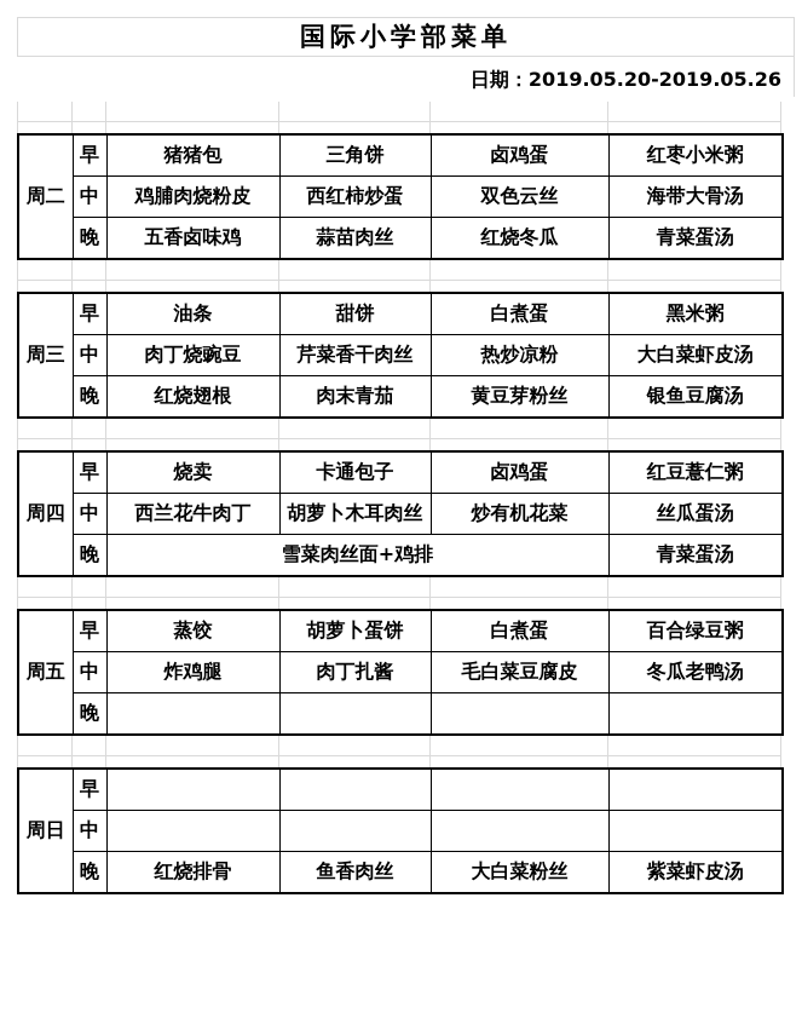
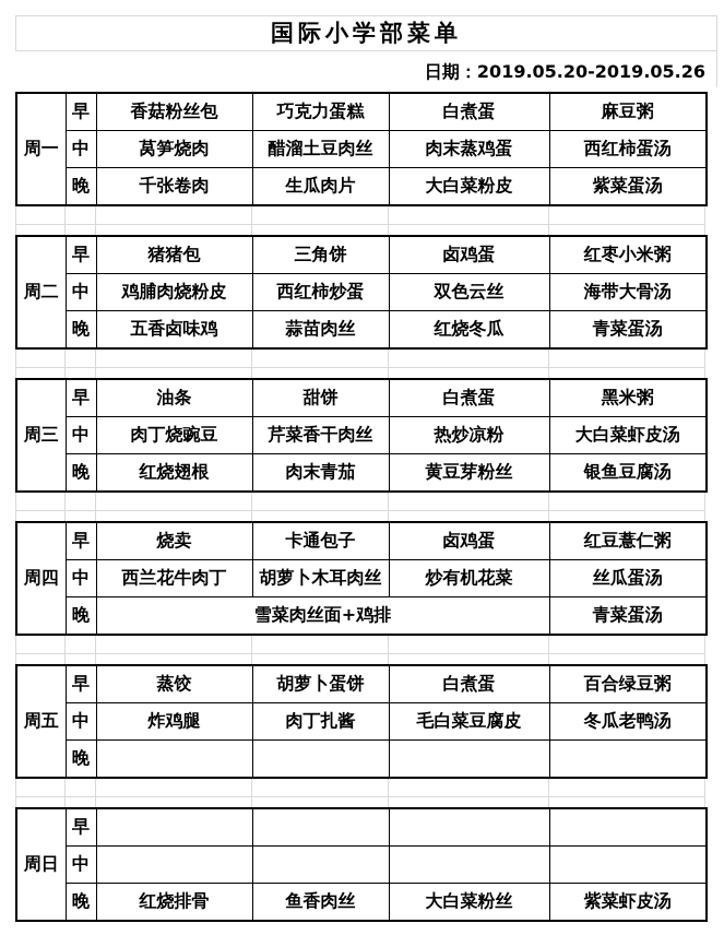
  国际小学部菜单
  日期：2019.05.20-2019.05.26
+ 周一	早	香菇粉丝包	巧克力蛋糕	白煮蛋	麻豆粥
+ 中	莴笋烧肉	醋溜土豆肉丝	肉末蒸鸡蛋	西红柿蛋汤
+ 晚	千张卷肉	生瓜肉片	大白菜粉皮	紫菜蛋汤
  周二	早	猪猪包	三角饼	卤鸡蛋	红枣小米粥
  中	鸡脯肉烧粉皮	西红柿炒蛋	双色云丝	海带大骨汤
  晚	五香卤味鸡	蒜苗肉丝	红烧冬瓜	青菜蛋汤
  周三	早	油条	甜饼	白煮蛋	黑米粥
  中	肉丁烧豌豆	芹菜香干肉丝	热炒凉粉	大白菜虾皮汤
  晚	红烧翅根	肉末青茄	黄豆芽粉丝	银鱼豆腐汤
  周四	早	烧卖	卡通包子	卤鸡蛋	红豆薏仁粥
  中	西兰花牛肉丁	胡萝卜木耳肉丝	炒有机花菜	丝瓜蛋汤
  晚	雪菜肉丝面+鸡排	青菜蛋汤
  周五	早	蒸饺	胡萝卜蛋饼	白煮蛋	百合绿豆粥
  中	炸鸡腿	肉丁扎酱	毛白菜豆腐皮	冬瓜老鸭汤
  晚
  周日	早
  中
  晚	红烧排骨	鱼香肉丝	大白菜粉丝	紫菜虾皮汤
